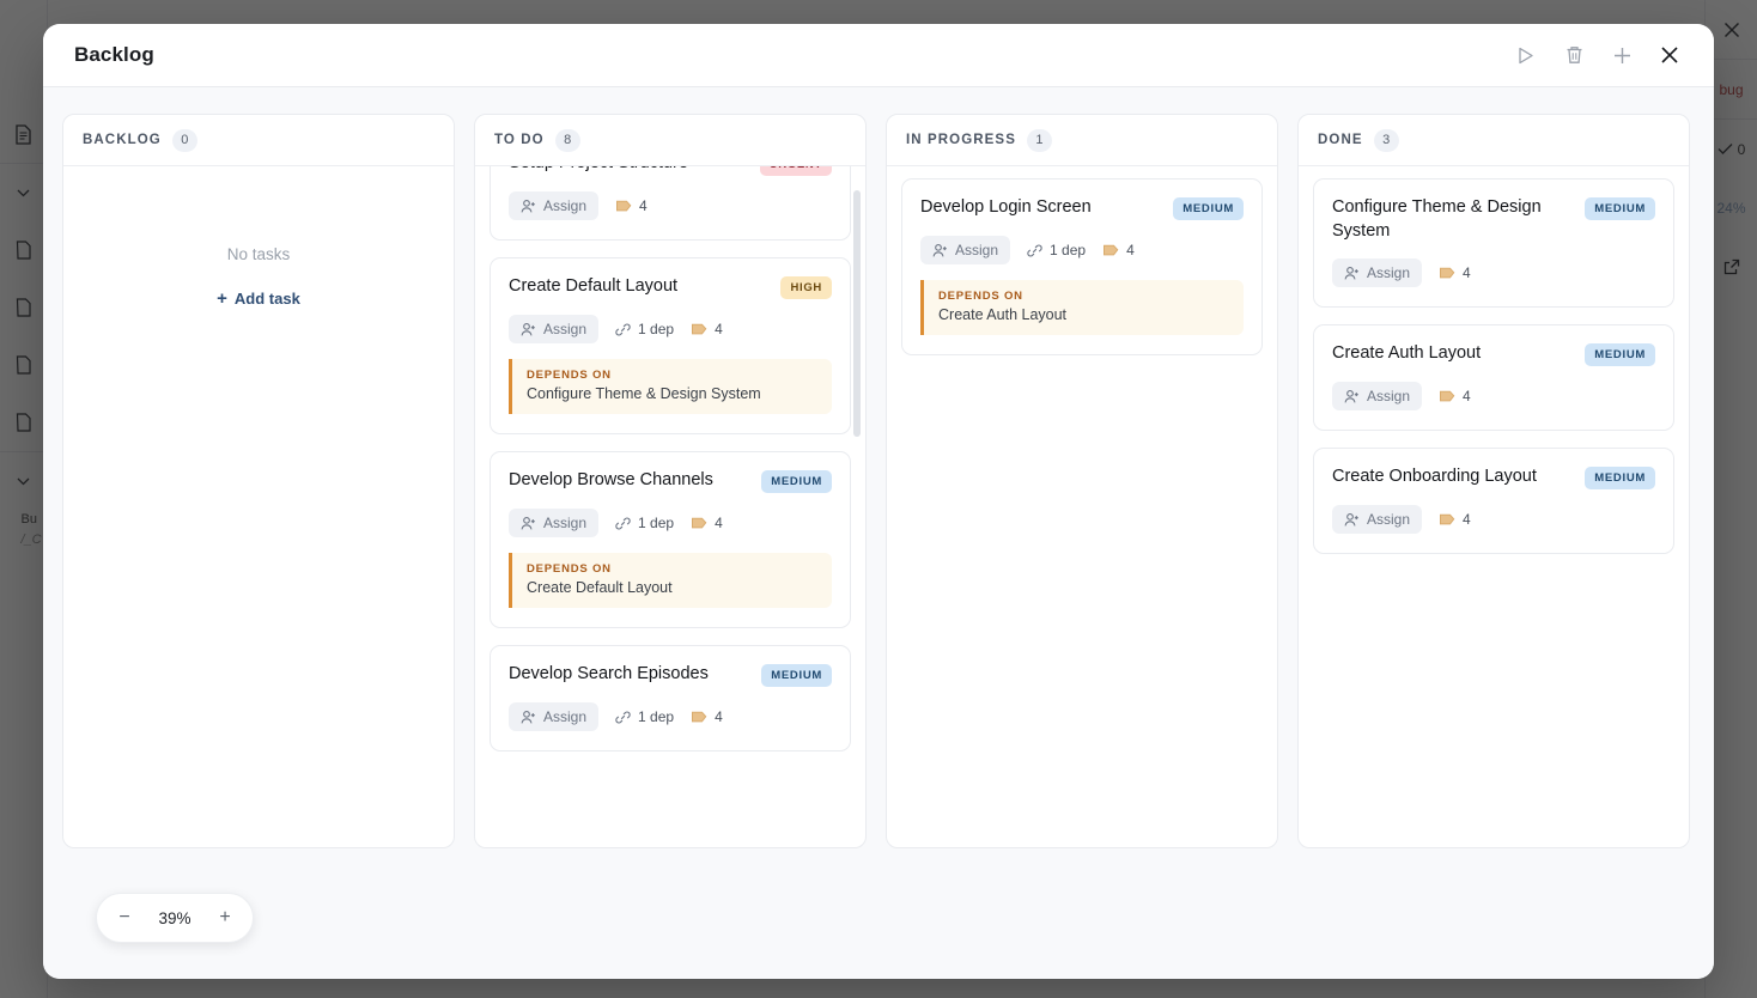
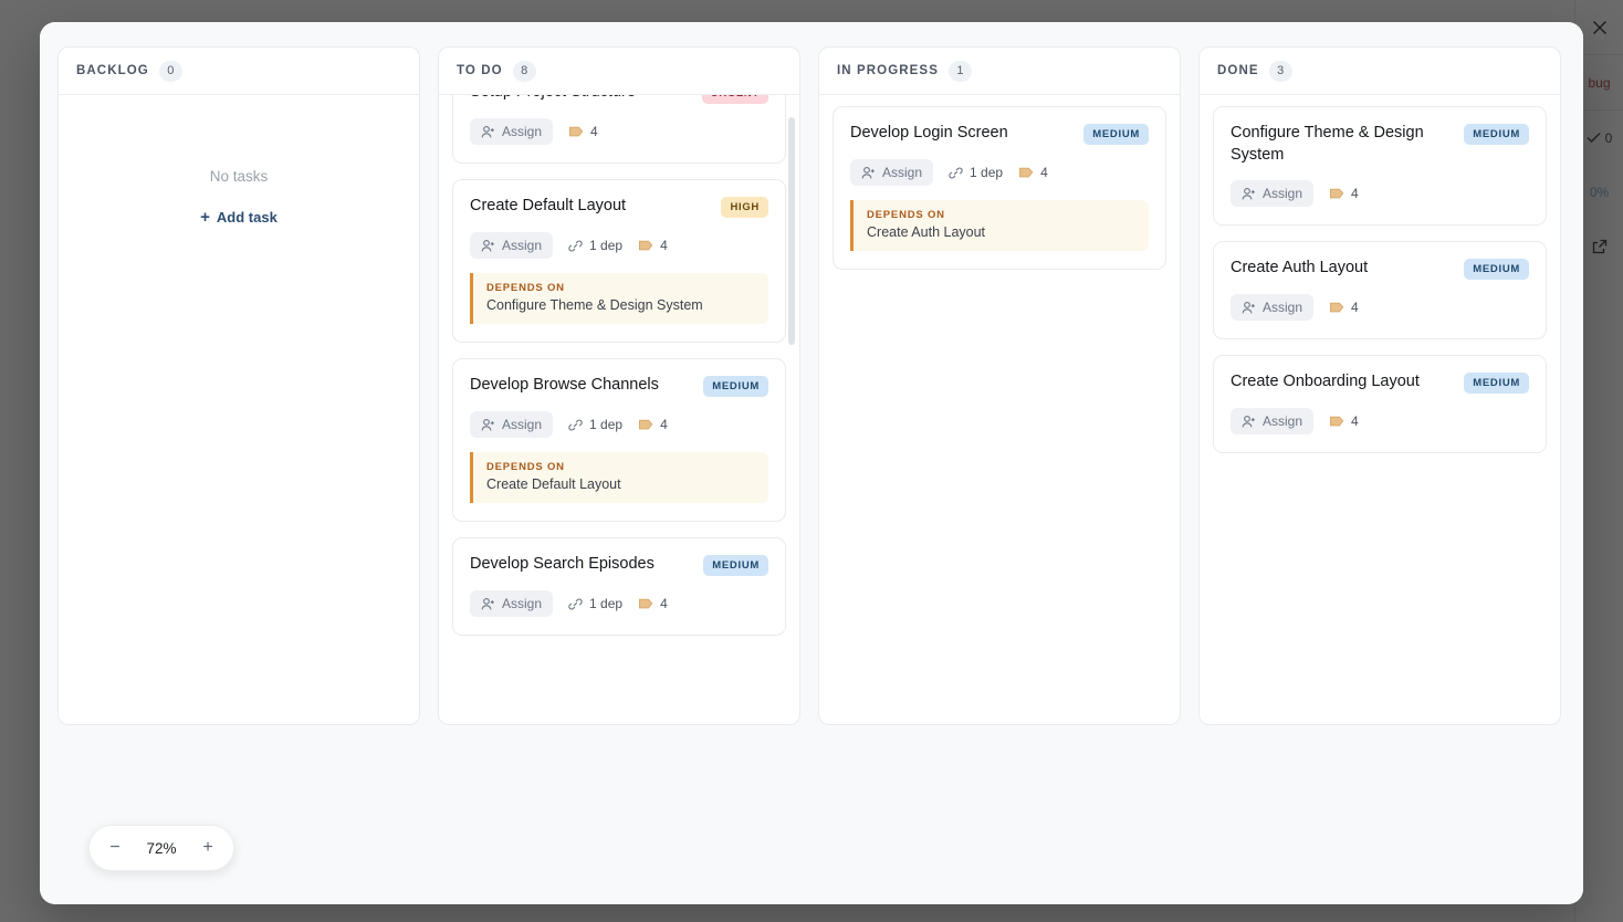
- Bu
- /_C
  bug
  0
- 24%
+ 0%
- Backlog
  BACKLOG
  0
  No tasks
  +
  Add task
  TO DO
  8
  Assign
  4
  Create Default Layout
  HIGH
  Assign
  1 dep
  4
  DEPENDS ON
  Configure Theme & Design System
  Develop Browse Channels
  MEDIUM
  Assign
  1 dep
  4
  DEPENDS ON
  Create Default Layout
  Develop Search Episodes
  MEDIUM
  Assign
  1 dep
  4
  IN PROGRESS
  1
  Develop Login Screen
  MEDIUM
  Assign
  1 dep
  4
  DEPENDS ON
  Create Auth Layout
  DONE
  3
  Configure Theme & Design System
  MEDIUM
  Assign
  4
  Create Auth Layout
  MEDIUM
  Assign
  4
  Create Onboarding Layout
  MEDIUM
  Assign
  4
  −
- 39%
+ 72%
  +
